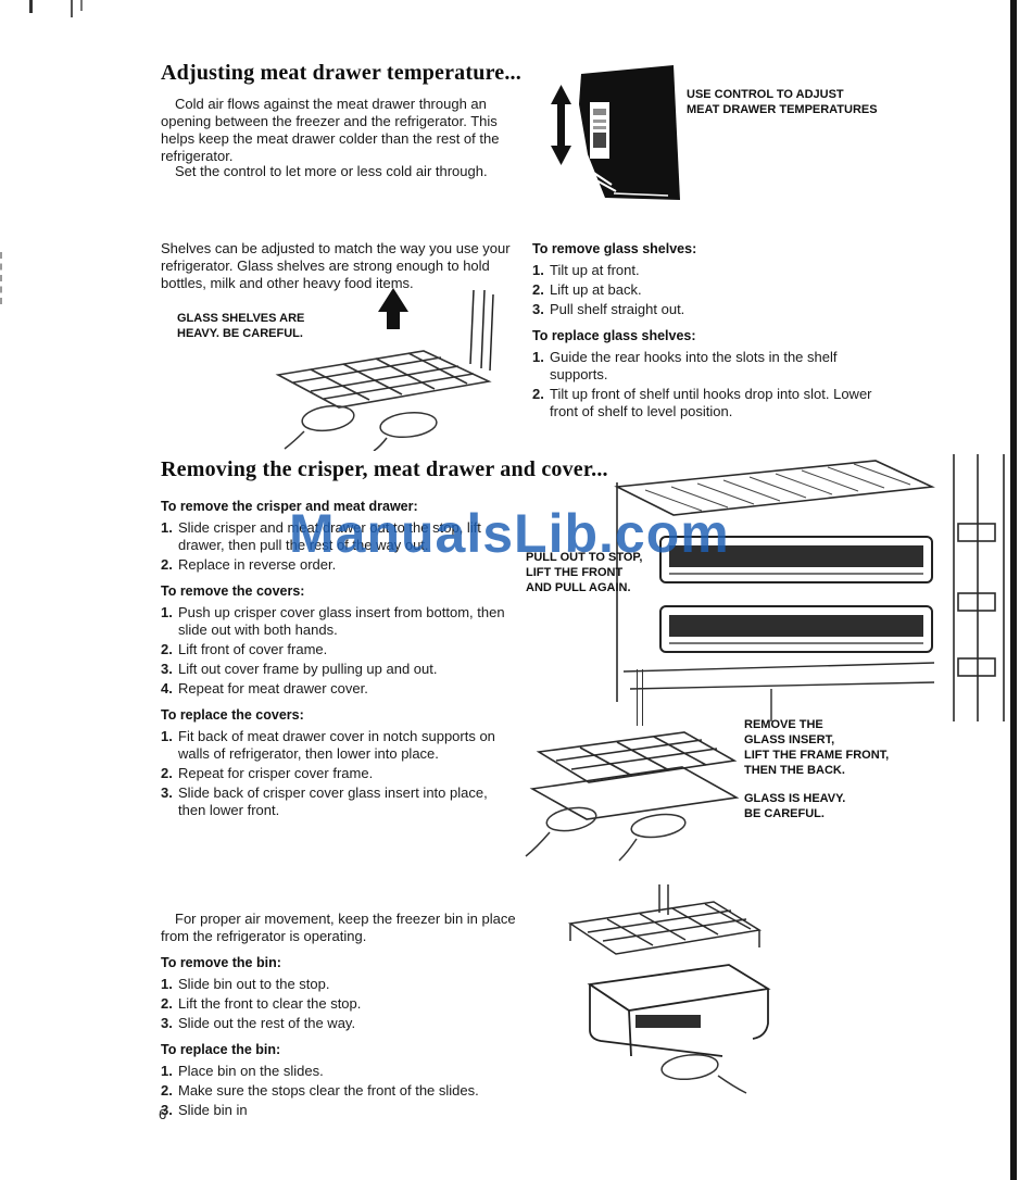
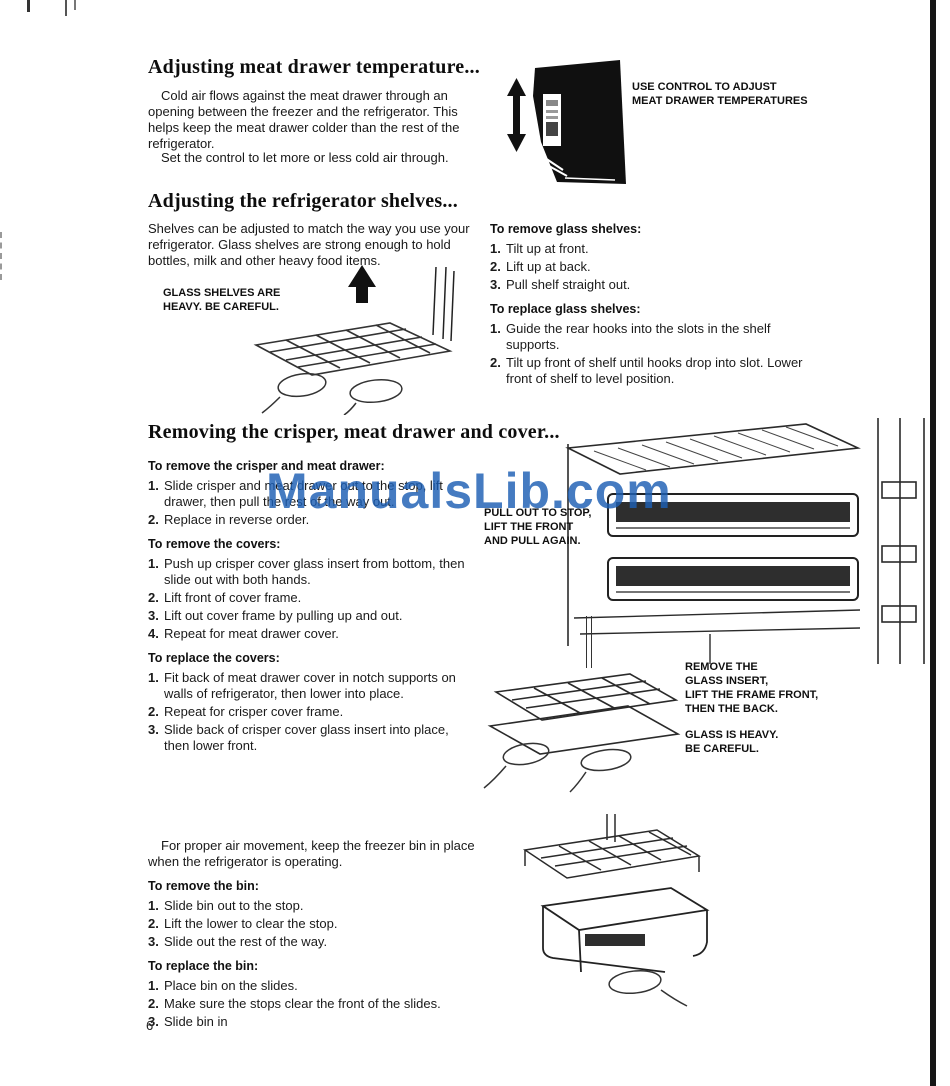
  ManualsLib.com
  Adjusting meat drawer temperature...
  Cold air flows against the meat drawer through an opening between the freezer and the refrigerator. This helps keep the meat drawer colder than the rest of the refrigerator.
  Set the control to let more or less cold air through.
  USE CONTROL TO ADJUST
  MEAT DRAWER TEMPERATURES
+ Adjusting the refrigerator shelves...
  Shelves can be adjusted to match the way you use your refrigerator. Glass shelves are strong enough to hold bottles, milk and other heavy food items.
  GLASS SHELVES ARE
  HEAVY. BE CAREFUL.
  To remove glass shelves:
  1.
  Tilt up at front.
  2.
  Lift up at back.
  3.
  Pull shelf straight out.
  To replace glass shelves:
  1.
  Guide the rear hooks into the slots in the shelf supports.
  2.
  Tilt up front of shelf until hooks drop into slot. Lower front of shelf to level position.
  Removing the crisper, meat drawer and cover...
  To remove the crisper and meat drawer:
  1.
  Slide crisper and meat drawer out to the stop, lift drawer, then pull the rest of the way out.
  2.
  Replace in reverse order.
  To remove the covers:
  1.
  Push up crisper cover glass insert from bottom, then slide out with both hands.
  2.
  Lift front of cover frame.
  3.
  Lift out cover frame by pulling up and out.
  4.
  Repeat for meat drawer cover.
  To replace the covers:
  1.
  Fit back of meat drawer cover in notch supports on walls of refrigerator, then lower into place.
  2.
  Repeat for crisper cover frame.
  3.
  Slide back of crisper cover glass insert into place, then lower front.
  PULL OUT TO STOP,
  LIFT THE FRONT
  AND PULL AGAIN.
  REMOVE THE
  GLASS INSERT,
  LIFT THE FRAME FRONT,
  THEN THE BACK.
  GLASS IS HEAVY.
  BE CAREFUL.
- For proper air movement, keep the freezer bin in place from the refrigerator is operating.
+ For proper air movement, keep the freezer bin in place when the refrigerator is operating.
  To remove the bin:
  1.
  Slide bin out to the stop.
  2.
- Lift the front to clear the stop.
+ Lift the lower to clear the stop.
  3.
  Slide out the rest of the way.
  To replace the bin:
  1.
  Place bin on the slides.
  2.
  Make sure the stops clear the front of the slides.
  3.
  Slide bin in
  6
